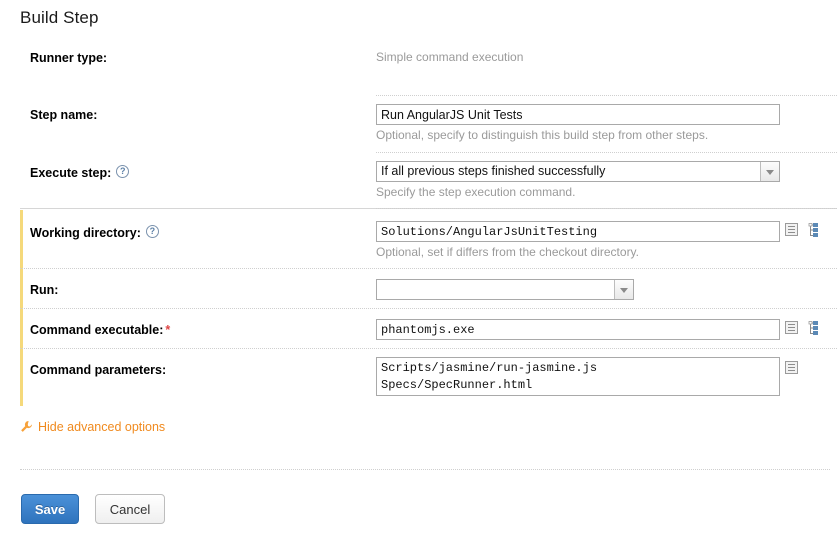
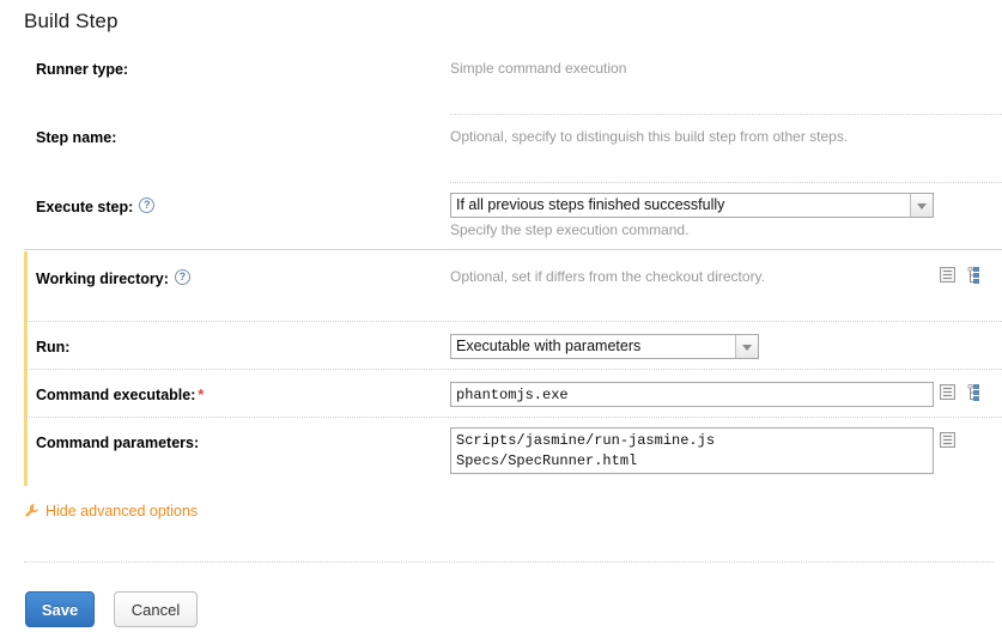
  Build Step
  Runner type:
  Simple command execution
  Step name:
- Run AngularJS Unit Tests
  Optional, specify to distinguish this build step from other steps.
  Execute step: ?
  If all previous steps finished successfully
  Specify the step execution command.
  Working directory: ?
- Solutions/AngularJsUnitTesting
  Optional, set if differs from the checkout directory.
  Run:
+ Executable with parameters
  Command executable: *
  phantomjs.exe
  Command parameters:
  Scripts/jasmine/run-jasmine.js
  Specs/SpecRunner.html
  Hide advanced options
  Save
  Cancel
